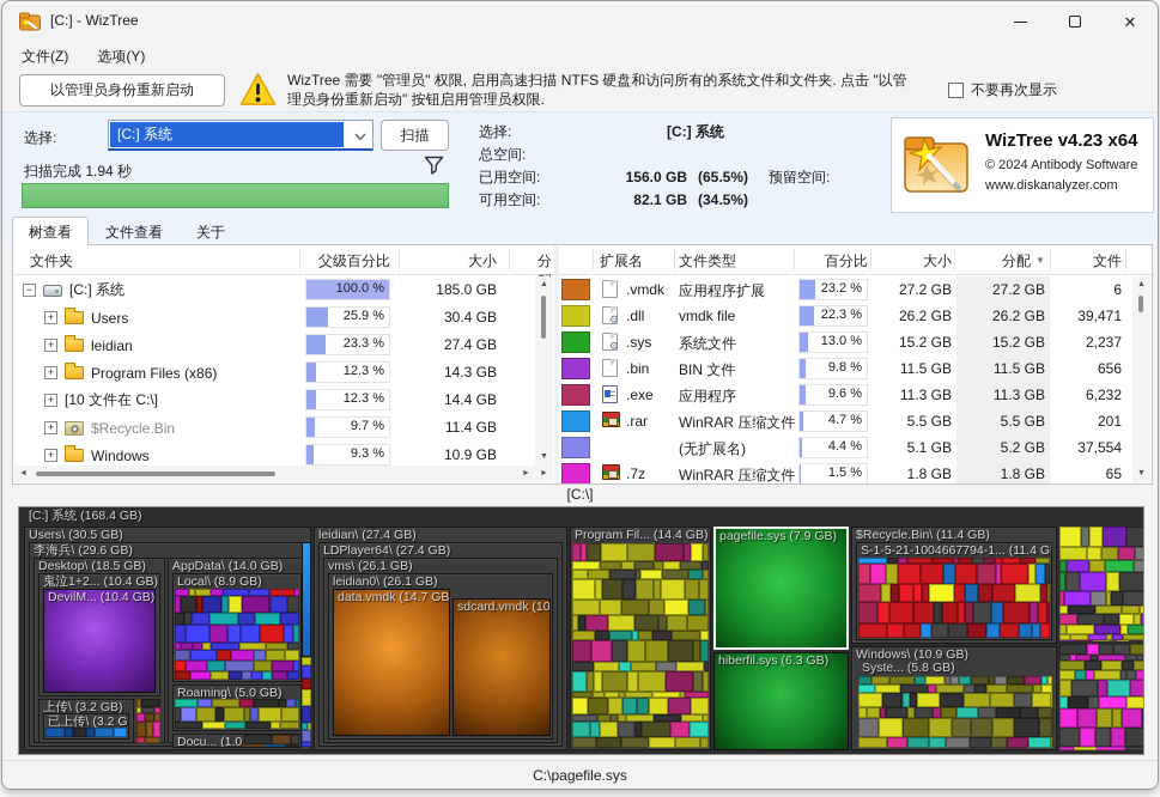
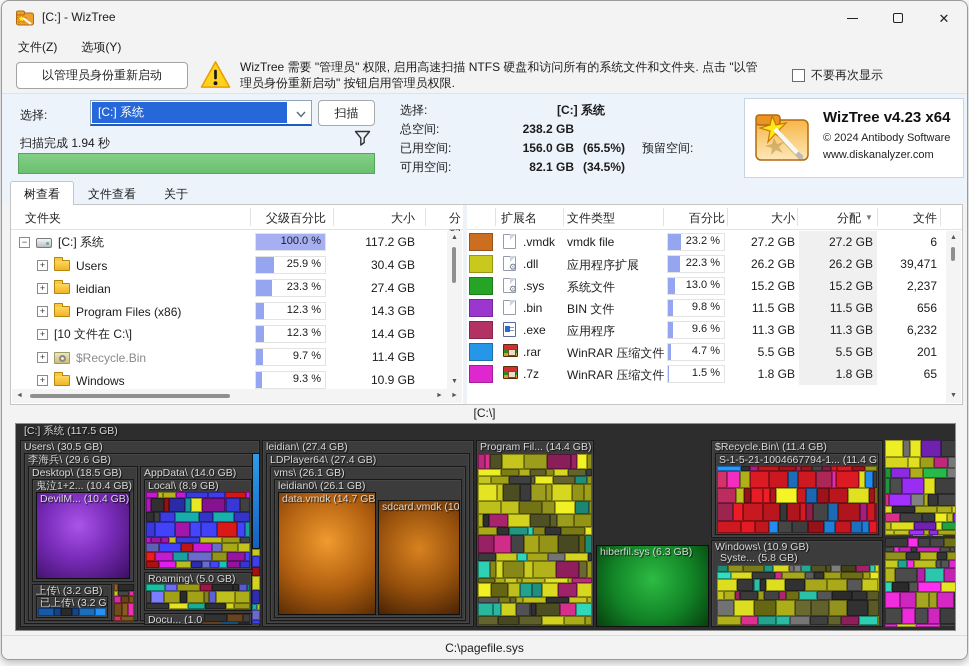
  [C:] - WizTree
  ✕
  文件(Z)
  选项(Y)
  以管理员身份重新启动
  WizTree 需要 "管理员" 权限, 启用高速扫描 NTFS 硬盘和访问所有的系统文件和文件夹. 点击 "以管
  理员身份重新启动" 按钮启用管理员权限.
  不要再次显示
  选择:
  [C:] 系统
  扫描
  扫描完成 1.94 秒
  选择:
  [C:] 系统
  总空间:
+ 238.2 GB
  已用空间:
  156.0 GB
  (65.5%)
  预留空间:
  可用空间:
  82.1 GB
  (34.5%)
  WizTree v4.23 x64
  © 2024 Antibody Software
  www.diskanalyzer.com
  树查看
  文件查看
  关于
  文件夹
  父级百分比
  大小
  −
  [C:] 系统
  100.0 %
- 185.0 GB
+ 117.2 GB
  +
  Users
  25.9 %
  30.4 GB
  +
  leidian
  23.3 %
  27.4 GB
  +
  Program Files (x86)
  12.3 %
  14.3 GB
  +
  [10 文件在 C:\]
  12.3 %
  14.4 GB
  +
  $Recycle.Bin
  9.7 %
  11.4 GB
  +
  Windows
  9.3 %
  10.9 GB
  扩展名
  文件类型
  百分比
  大小
  分配
  ▼
  文件
  .vmdk
- 应用程序扩展
+ vmdk file
  23.2 %
  27.2 GB
  27.2 GB
  6
  .dll
- vmdk file
+ 应用程序扩展
  22.3 %
  26.2 GB
  26.2 GB
  39,471
  .sys
  系统文件
  13.0 %
  15.2 GB
  15.2 GB
  2,237
  .bin
  BIN 文件
  9.8 %
  11.5 GB
  11.5 GB
  656
  .exe
  应用程序
  9.6 %
  11.3 GB
  11.3 GB
  6,232
  .rar
  WinRAR 压缩文件
  4.7 %
  5.5 GB
  5.5 GB
  201
- (无扩展名)
- 4.4 %
- 5.1 GB
- 5.2 GB
- 37,554
  .7z
  WinRAR 压缩文件
  1.5 %
  1.8 GB
  1.8 GB
  65
  [C:\]
- [C:] 系统 (168.4 GB)
+ [C:] 系统 (117.5 GB)
  Users\ (30.5 GB)
  李海兵\ (29.6 GB)
  Desktop\ (18.5 GB)
  鬼泣1+2... (10.4 GB)
  DevilM... (10.4 GB)
  上传\ (3.2 GB)
  已上传\ (3.2 G
  AppData\ (14.0 GB)
  Local\ (8.9 GB)
  Roaming\ (5.0 GB)
  Docu... (1.0
  leidian\ (27.4 GB)
  LDPlayer64\ (27.4 GB)
  vms\ (26.1 GB)
  leidian0\ (26.1 GB)
  data.vmdk (14.7 GB
  sdcard.vmdk (10
  Program Fil... (14.4 GB)
- pagefile.sys (7.9 GB)
  hiberfil.sys (6.3 GB)
  $Recycle.Bin\ (11.4 GB)
  S-1-5-21-1004667794-1... (11.4 G
  Windows\ (10.9 GB)
  Syste... (5.8 GB)
  C:\pagefile.sys
